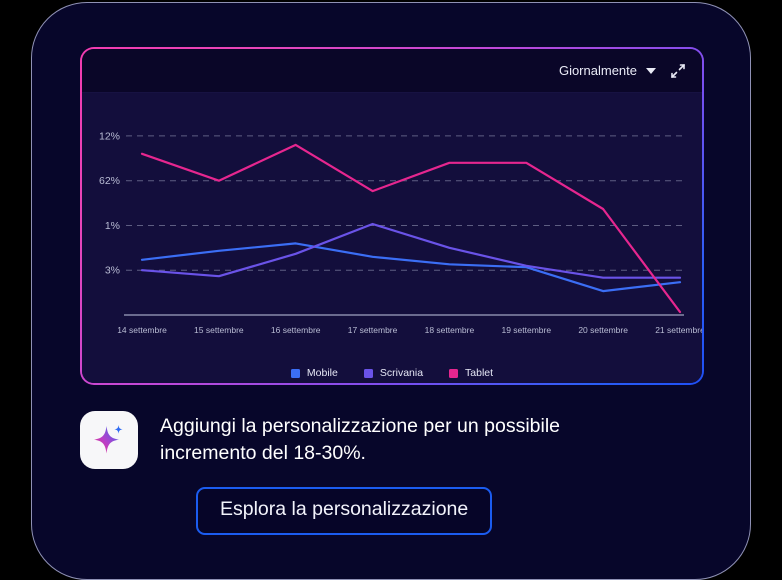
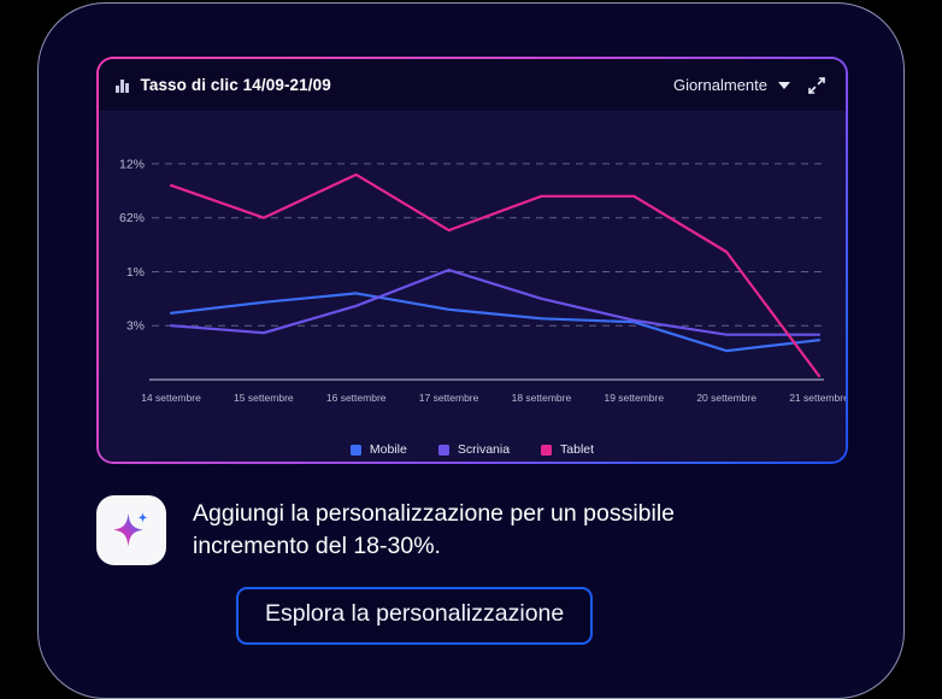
+ Tasso di clic 14/09-21/09
  Giornalmente
  3%
  1%
  62%
  12%
  14 settembre
  15 settembre
  16 settembre
  17 settembre
  18 settembre
  19 settembre
  20 settembre
  21 settembr
  Mobile
  Scrivania
  Tablet
  Aggiungi la personalizzazione per un possibile incremento del 18-30%.
  Esplora la personalizzazione
